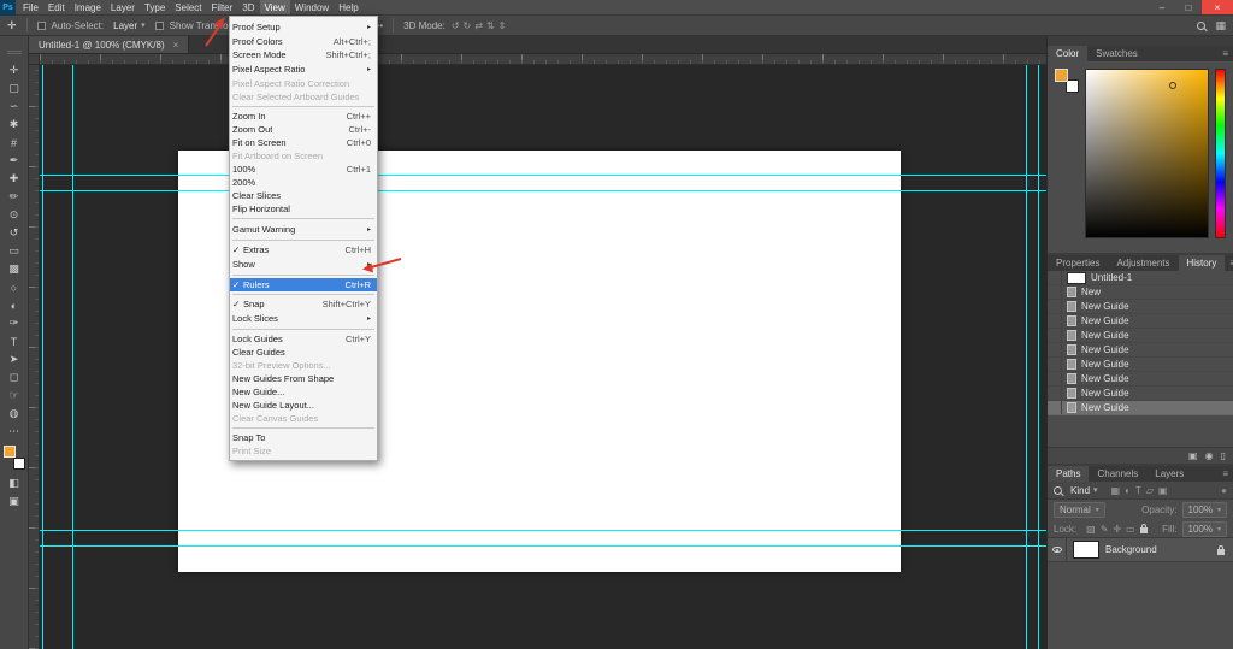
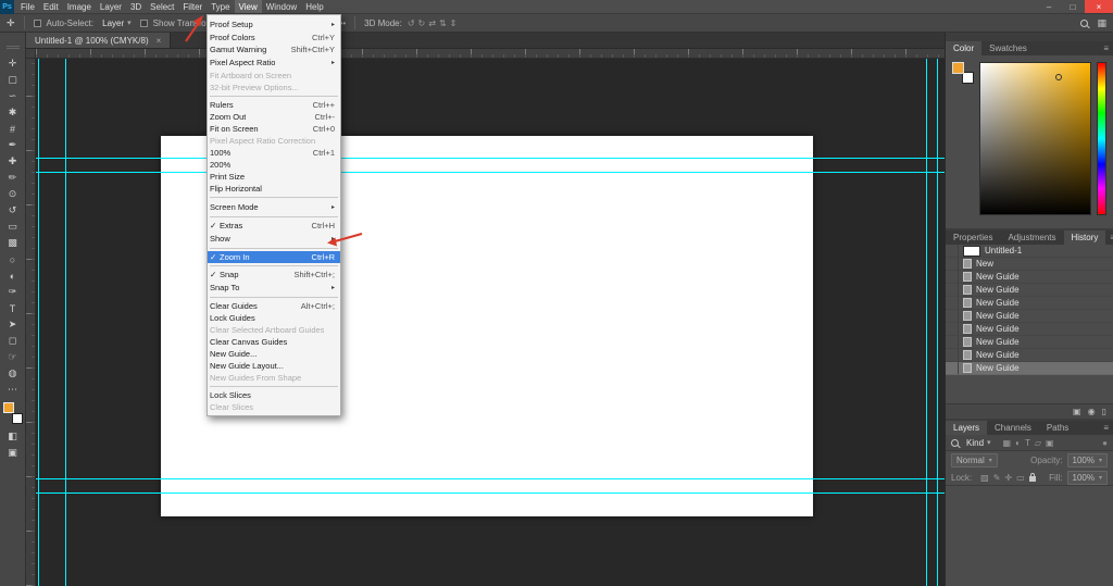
  File
  Edit
  Image
  Layer
- Type
+ 3D
  Select
  Filter
- 3D
+ Type
  View
  Window
  Help
  –
  □
  ×
  ✛
  Auto-Select:
  Layer
  3D Mode:
  ↺
  ↻
  ⇄
  ⇅
  ⇕
  ▦
  ✛
  ▢
  ∽
  ✱
  #
  ✒
  ✚
  ✏
  ⊙
  ↺
  ▭
  ▩
  ○
  ◐
  ✑
  T
  ➤
  ◻
  ☞
  ◍
  ⋯
  ◧
  ▣
  Untitled-1 @ 100% (CMYK/8)
  ×
  Color
  Swatches
  Properties
  Adjustments
  History
  Untitled-1
  New
  New Guide
  New Guide
  New Guide
  New Guide
  New Guide
  New Guide
  New Guide
  New Guide
  ▣
  ◉
  ▯
- Paths
+ Layers
  Channels
- Layers
+ Paths
  Kind
  ▦
  ◐
  T
  ▱
  ▣
  ●
  Normal
  Opacity:
  100%
  Lock:
  ▨
  ✎
  ✛
  ▭
  Fill:
  100%
- Background
  Proof Setup
  Proof Colors
- Alt+Ctrl+;
+ Ctrl+Y
- Screen Mode
+ Gamut Warning
- Shift+Ctrl+;
+ Shift+Ctrl+Y
  Pixel Aspect Ratio
- Pixel Aspect Ratio Correction
+ Fit Artboard on Screen
- Clear Selected Artboard Guides
+ 32-bit Preview Options...
- Zoom In
+ Rulers
  Ctrl++
  Zoom Out
  Ctrl+-
  Fit on Screen
  Ctrl+0
- Fit Artboard on Screen
+ Pixel Aspect Ratio Correction
  100%
  Ctrl+1
  200%
- Clear Slices
+ Print Size
  Flip Horizontal
- Gamut Warning
+ Screen Mode
  Extras
  Ctrl+H
  Show
- Rulers
+ Zoom In
  Ctrl+R
  Snap
- Shift+Ctrl+Y
+ Shift+Ctrl+;
- Lock Slices
+ Snap To
- Lock Guides
+ Clear Guides
- Ctrl+Y
+ Alt+Ctrl+;
- Clear Guides
+ Lock Guides
- 32-bit Preview Options...
+ Clear Selected Artboard Guides
- New Guides From Shape
+ Clear Canvas Guides
  New Guide...
  New Guide Layout...
- Clear Canvas Guides
+ New Guides From Shape
- Snap To
+ Lock Slices
- Print Size
+ Clear Slices
